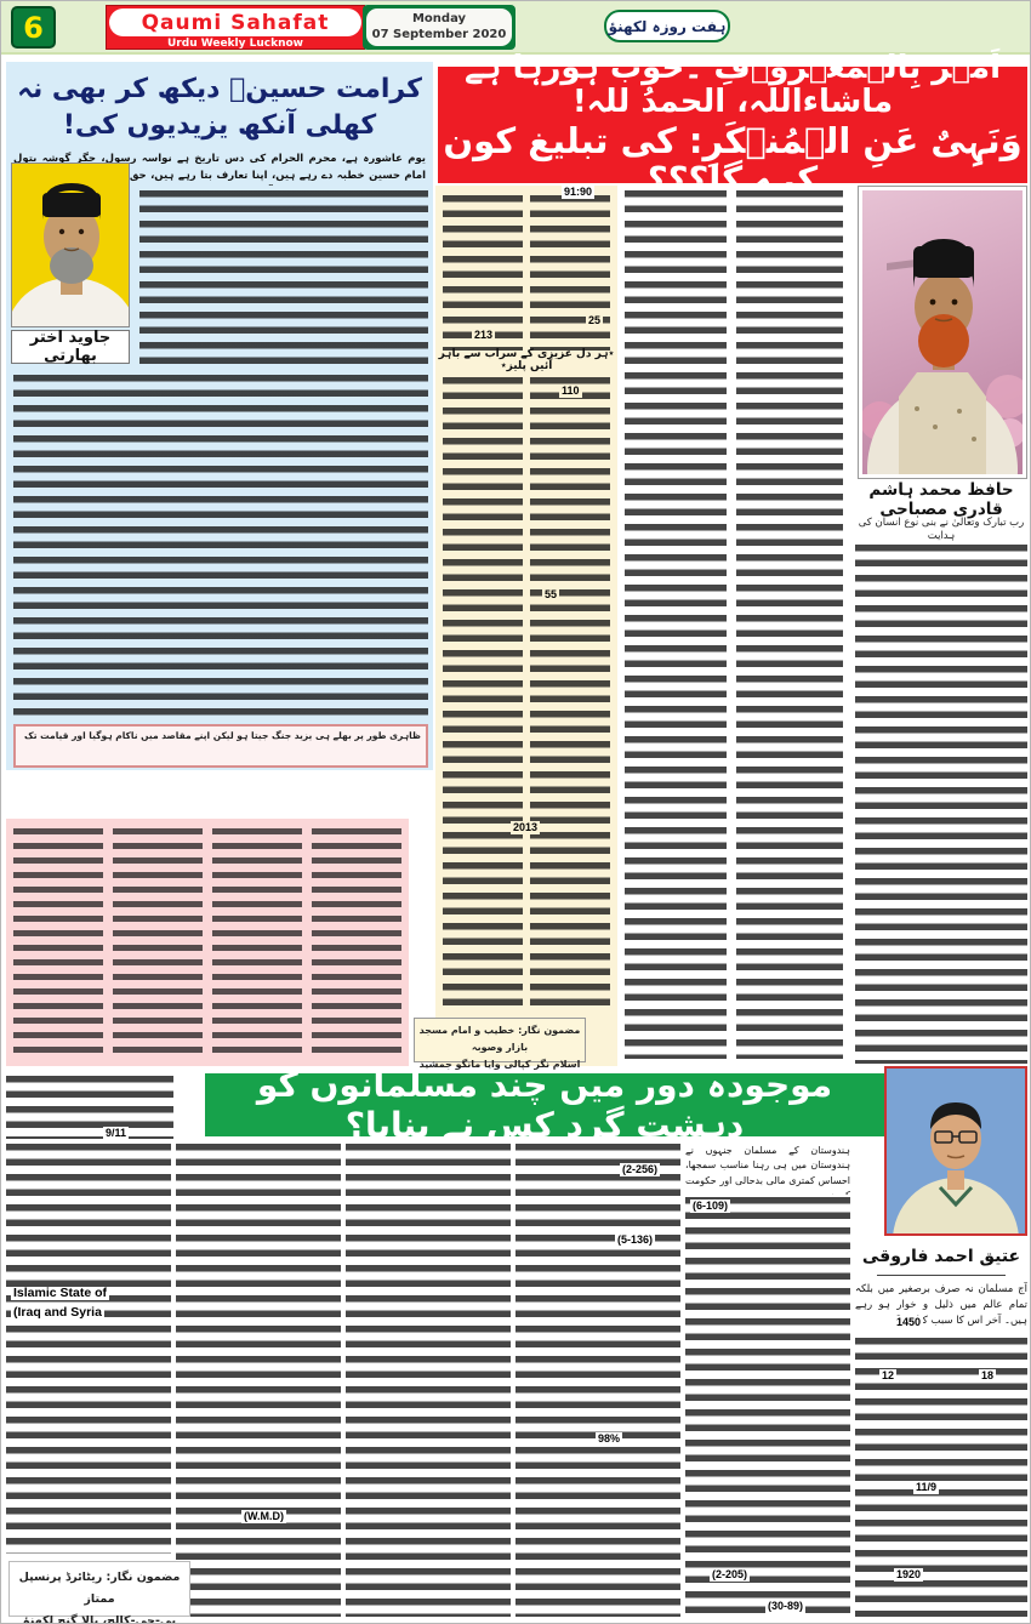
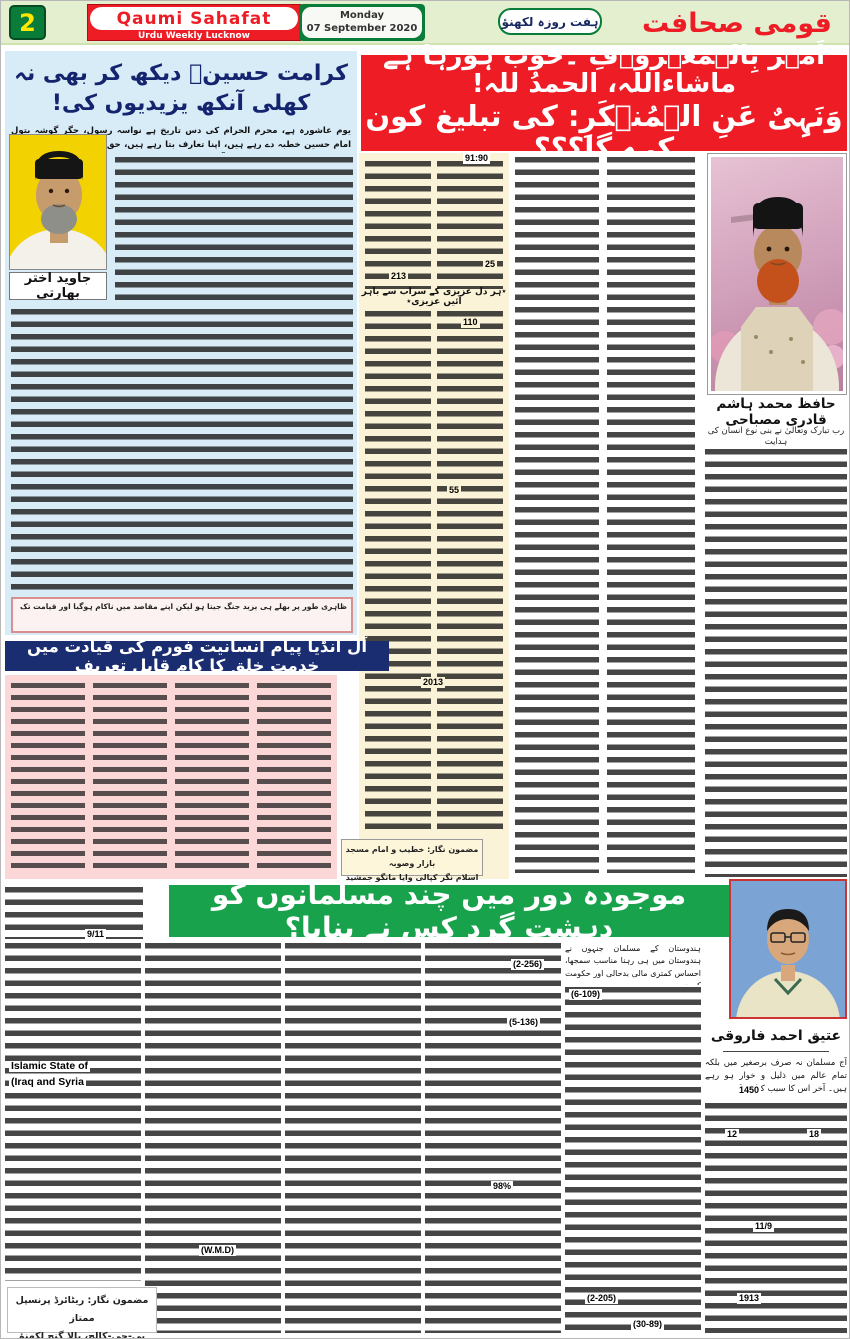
- 6
+ 2
  Qaumi Sahafat
  Urdu Weekly Lucknow
  Monday
  07 September 2020
  ہفت روزہ لکھنؤ
+ قومی صحافت
  کرامت حسینؓ دیکھ کر بھی نہ کھلی آنکھ یزیدیوں کی!
  جاوید اختر بھارتی
  اَمۡرٌ بِالۡمَعۡرُوۡفِ ۔خوب ہورہا ہے ماشاءاللہ، الحمدُ للہ!
  وَنَہِیٌ عَنِ الۡمُنۡکَرِ: کی تبلیغ کون کرے گا؟؟؟
- ٭ہر دل عزیزی کے سراب سے باہر آئیں پلیز٭
+ ٭ہر دل عزیزی کے سراب سے باہر آئیں عزیزی٭
  مضمون نگار: خطیب و امام مسجد بازار وصوبہ
  اسلام نگر کپالی وایا مانگو جمشید
  91:90
  25
  213
  110
  55
  2013
  حافظ محمد ہاشم قادری مصباحی
  رب تبارک وتعالیٰ نے بنی نوع انسان کی ہدایت
+ آل انڈیا پیام انسانیت فورم کی قیادت میں خدمت خلق کا کام قابل تعریف
  موجودہ دور میں چند مسلمانوں کو دہشت گرد کس نے بنایا؟
  عتیق احمد فاروقی
  آج مسلمان نہ صرف برصغیر میں بلکہ تمام عالم میں ذلیل و خوار ہو رہے ہیں۔ آخر اس کا سبب ک
  ہندوستان کے مسلمان جنہوں نے ہندوستان میں ہی رہنا مناسب سمجھا، احساس کمتری مالی بدحالی اور حکومت
  مضمون نگار: ریٹائرڈ پرنسپل ممتاز
  پی-جی-کالج، بالا گنج لکھنؤ
  9/11
  Islamic State of
  (Iraq and Syria
  (W.M.D)
  98%
  11/9
  (2-256)
  (5-136)
  (6-109)
  (2-205)
  (30-89)
  1450
  12
  18
- 1920
+ 1913
